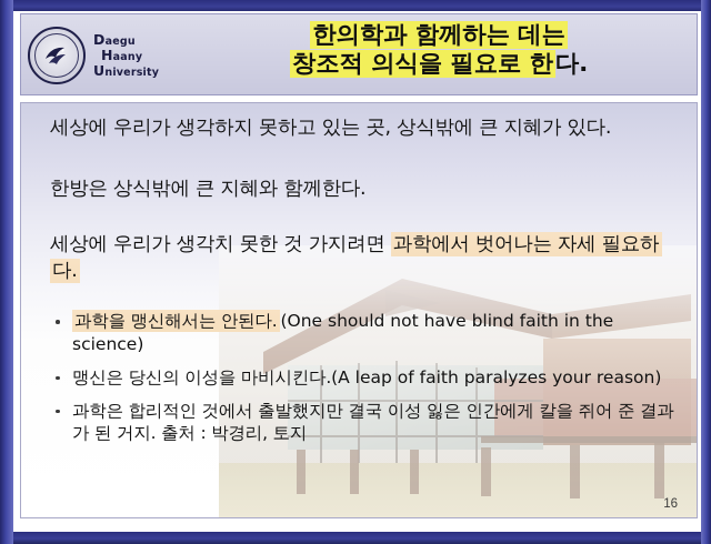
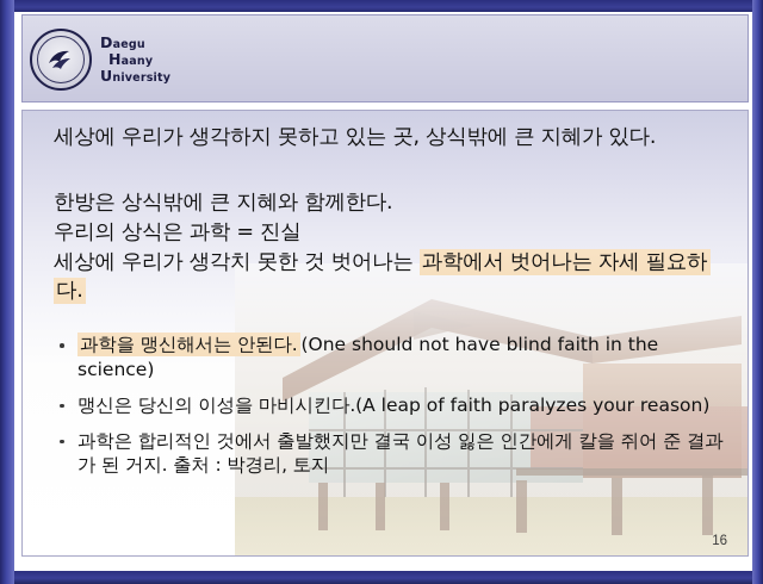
  Daegu
  Haany
  University
- 한의학과 함께하는 데는
- 창조적 의식을 필요로 한다.
  세상에 우리가 생각하지 못하고 있는 곳, 상식밖에 큰 지혜가 있다.
  한방은 상식밖에 큰 지혜와 함께한다.
+ 우리의 상식은 과학 = 진실
- 세상에 우리가 생각치 못한 것 가지려면 과학에서 벗어나는 자세 필요하다.
+ 세상에 우리가 생각치 못한 것 벗어나는 과학에서 벗어나는 자세 필요하다.
  과학을 맹신해서는 안된다. (One should not have blind faith in the science)
  맹신은 당신의 이성을 마비시킨다.(A leap of faith paralyzes your reason)
  과학은 합리적인 것에서 출발했지만 결국 이성 잃은 인간에게 칼을 쥐어 준 결과가 된 거지. 출처 : 박경리, 토지
  16
